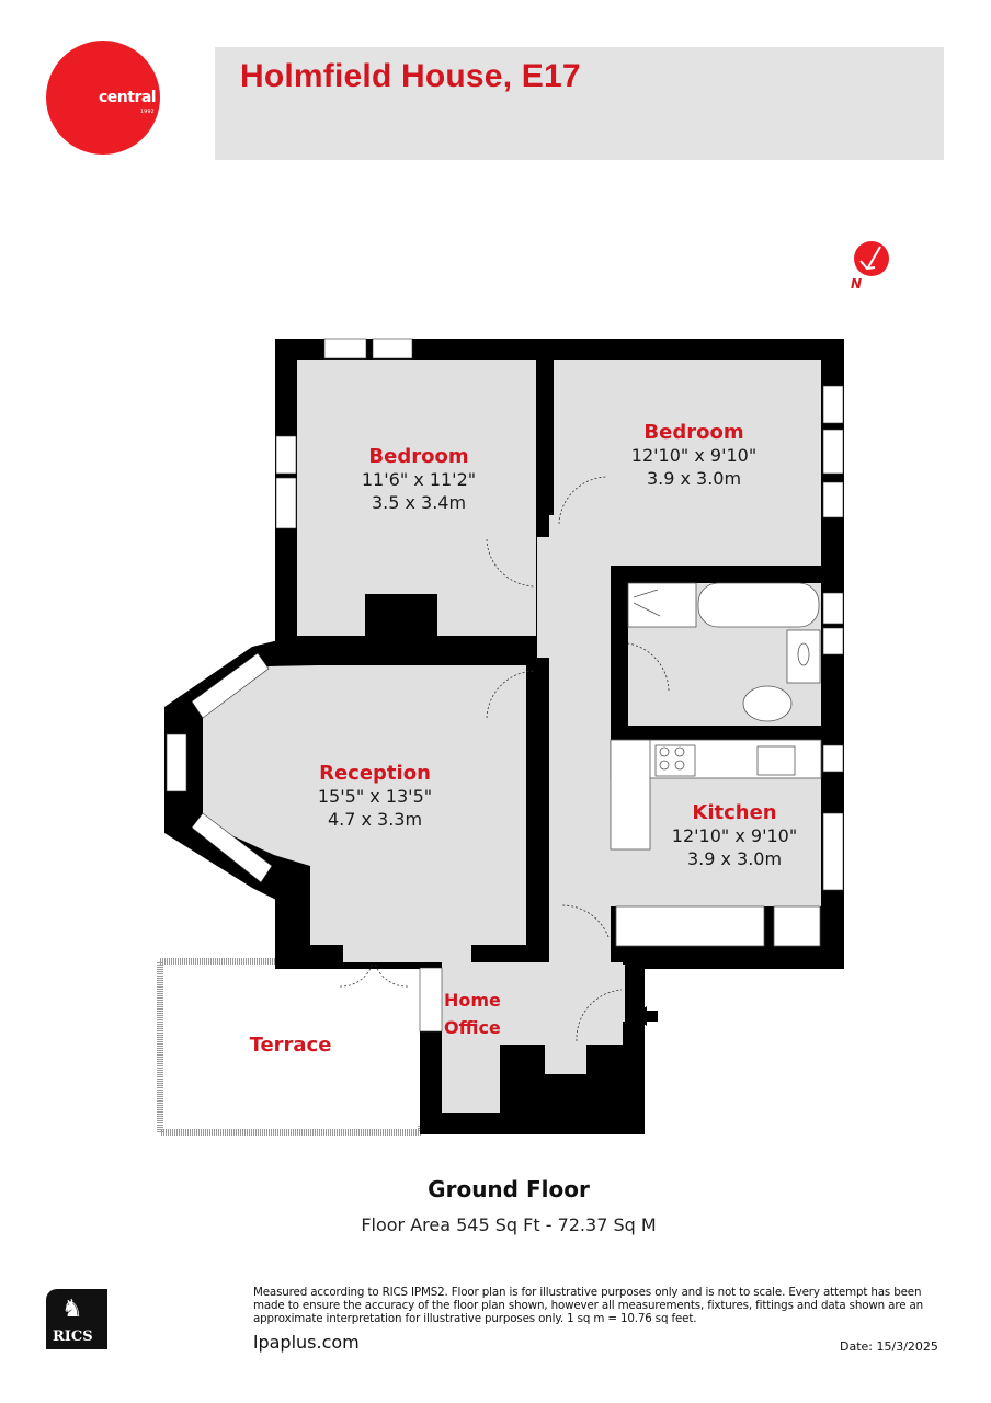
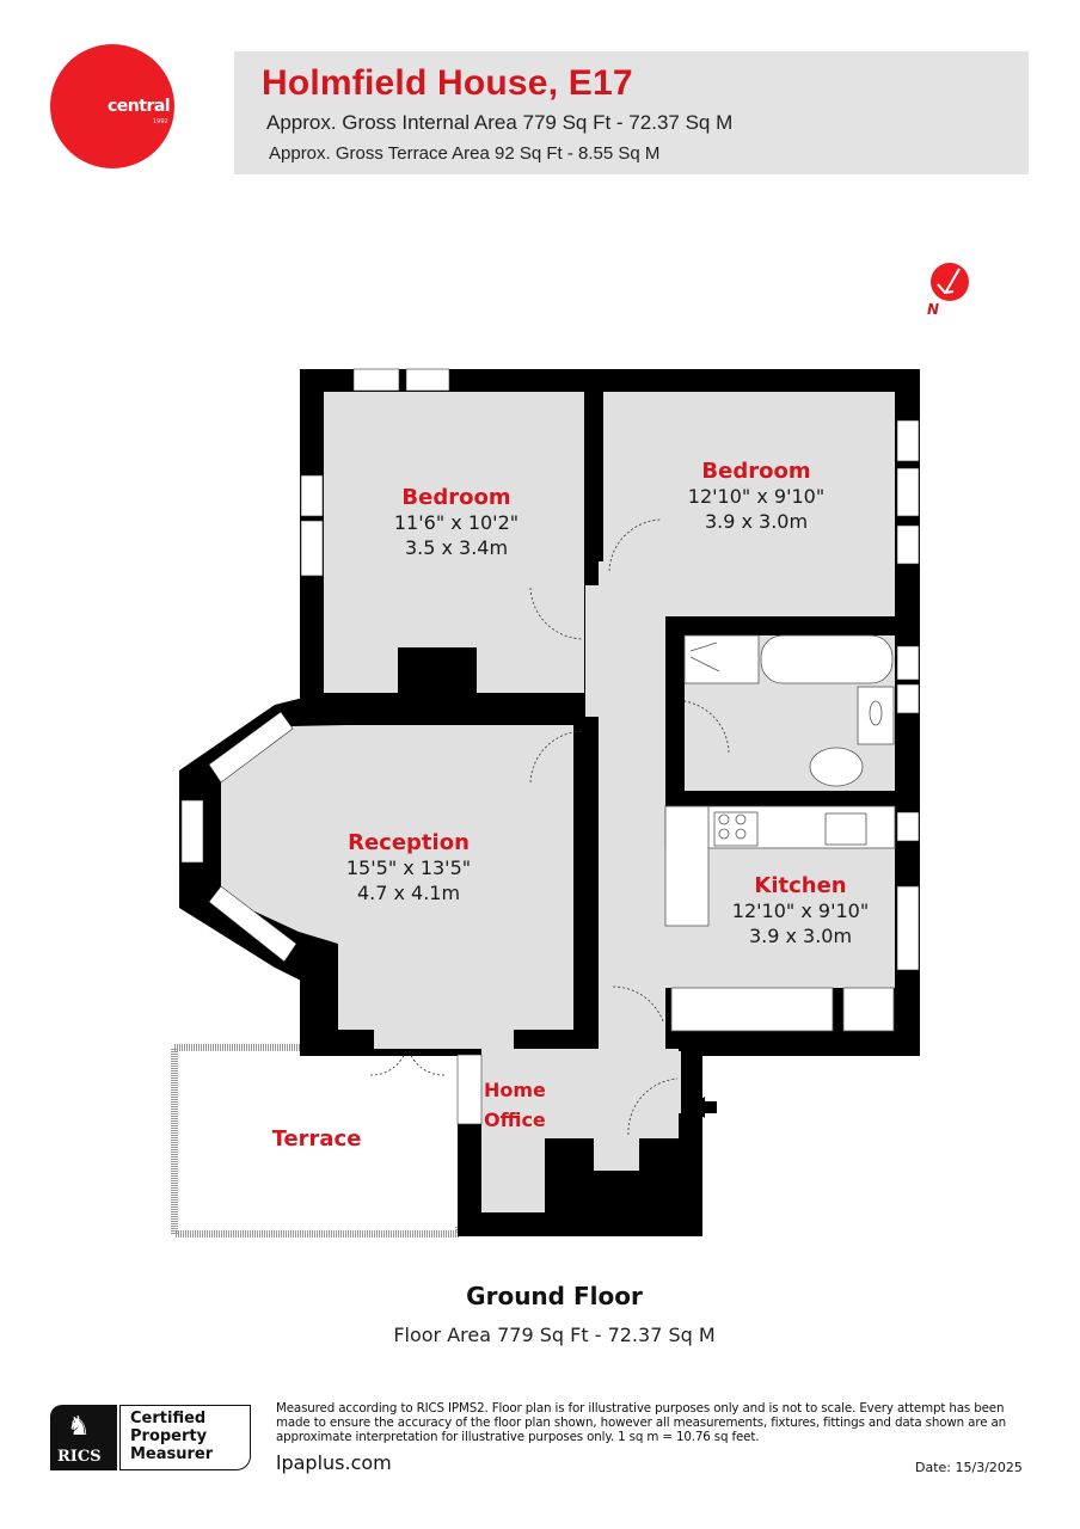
  central
  Holmfield House, E17
+ Approx. Gross Internal Area 779 Sq Ft - 72.37 Sq M
+ Approx. Gross Terrace Area 92 Sq Ft - 8.55 Sq M
  N
  Bedroom
- 11'6" x 11'2"
+ 11'6" x 10'2"
  3.5 x 3.4m
  Bedroom
  12'10" x 9'10"
  3.9 x 3.0m
  Reception
  15'5" x 13'5"
- 4.7 x 3.3m
+ 4.7 x 4.1m
  Kitchen
  12'10" x 9'10"
  3.9 x 3.0m
  Home
  Office
  Terrace
  Ground Floor
- Floor Area 545 Sq Ft - 72.37 Sq M
+ Floor Area 779 Sq Ft - 72.37 Sq M
  ♞
  RICS
+ Certified
+ Property
+ Measurer
  Measured according to RICS IPMS2. Floor plan is for illustrative purposes only and is not to scale. Every attempt has been made to ensure the accuracy of the floor plan shown, however all measurements, fixtures, fittings and data shown are an approximate interpretation for illustrative purposes only. 1 sq m = 10.76 sq feet.
  lpaplus.com
  Date: 15/3/2025
